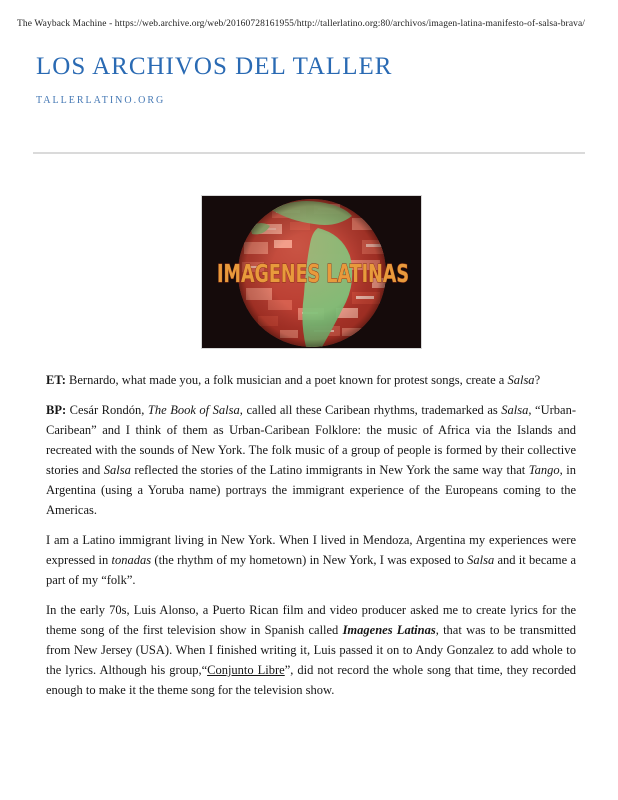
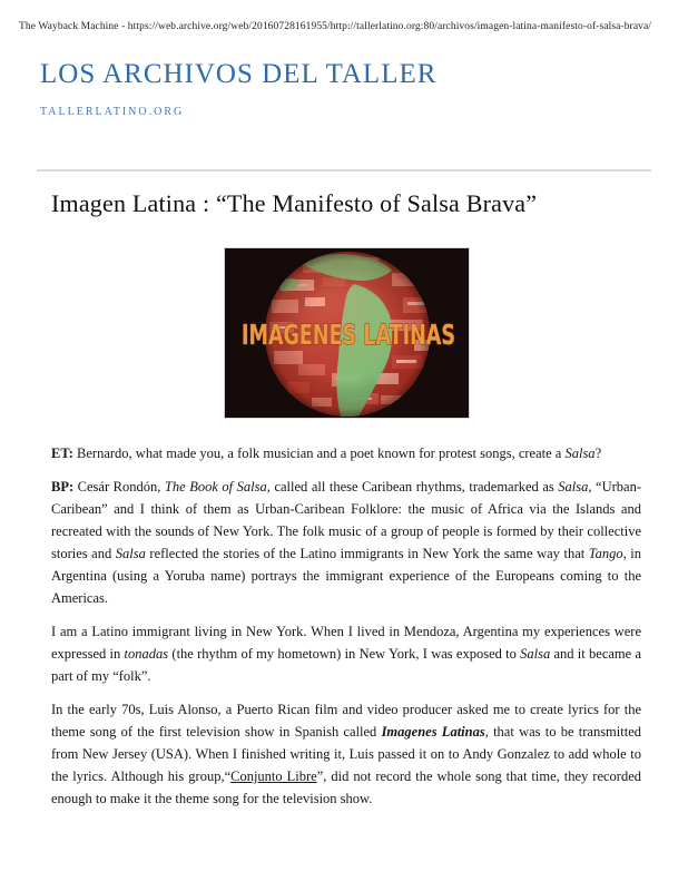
  The Wayback Machine - https://web.archive.org/web/20160728161955/http://tallerlatino.org:80/archivos/imagen-latina-manifesto-of-salsa-brava/
  LOS ARCHIVOS DEL TALLER
  TALLERLATINO.ORG
+ Imagen Latina : “The Manifesto of Salsa Brava”
  IMAGENES LATINAS
  ET: Bernardo, what made you, a folk musician and a poet known for protest songs, create a Salsa?
  BP: Cesár Rondón, The Book of Salsa, called all these Caribean rhythms, trademarked as Salsa, “Urban-Caribean” and I think of them as Urban-Caribean Folklore: the music of Africa via the Islands and recreated with the sounds of New York. The folk music of a group of people is formed by their collective stories and Salsa reflected the stories of the Latino immigrants in New York the same way that Tango, in Argentina (using a Yoruba name) portrays the immigrant experience of the Europeans coming to the Americas.
  I am a Latino immigrant living in New York. When I lived in Mendoza, Argentina my experiences were expressed in tonadas (the rhythm of my hometown) in New York, I was exposed to Salsa and it became a part of my “folk”.
  In the early 70s, Luis Alonso, a Puerto Rican film and video producer asked me to create lyrics for the theme song of the first television show in Spanish called Imagenes Latinas, that was to be transmitted from New Jersey (USA). When I finished writing it, Luis passed it on to Andy Gonzalez to add whole to the lyrics. Although his group,“Conjunto Libre”, did not record the whole song that time, they recorded enough to make it the theme song for the television show.
